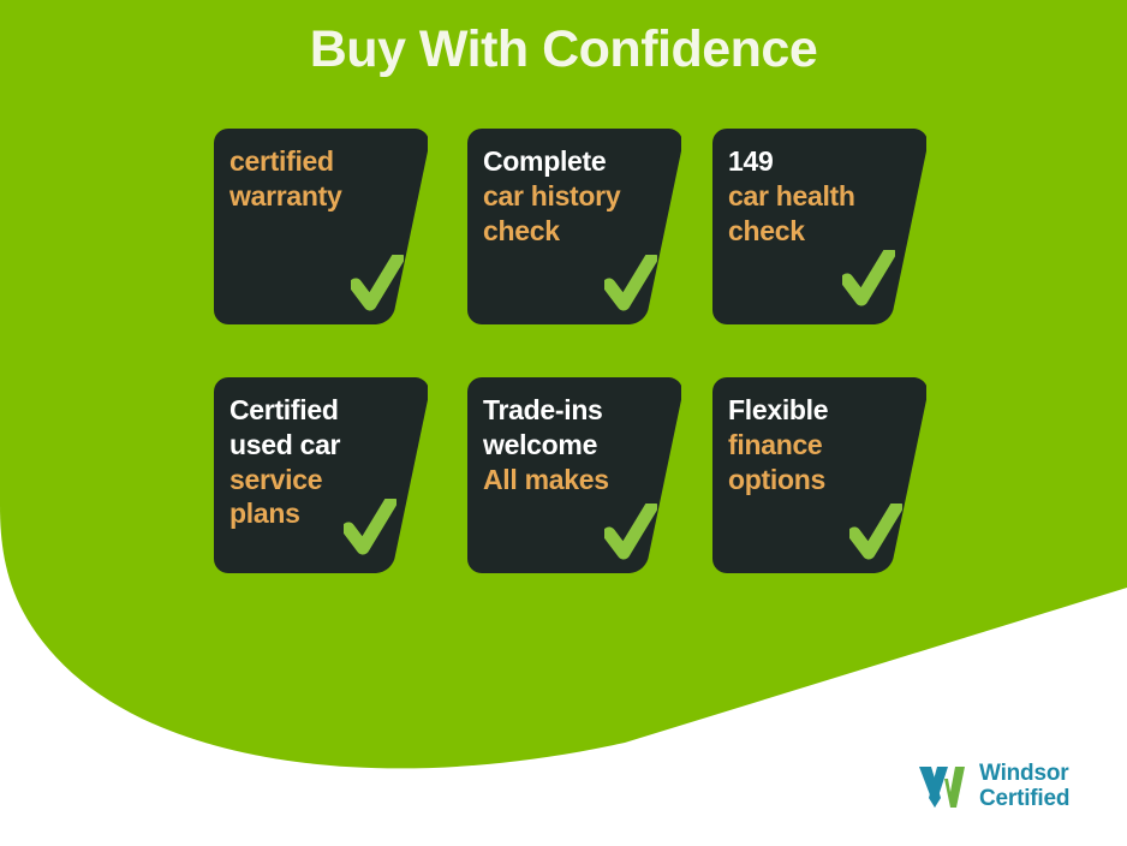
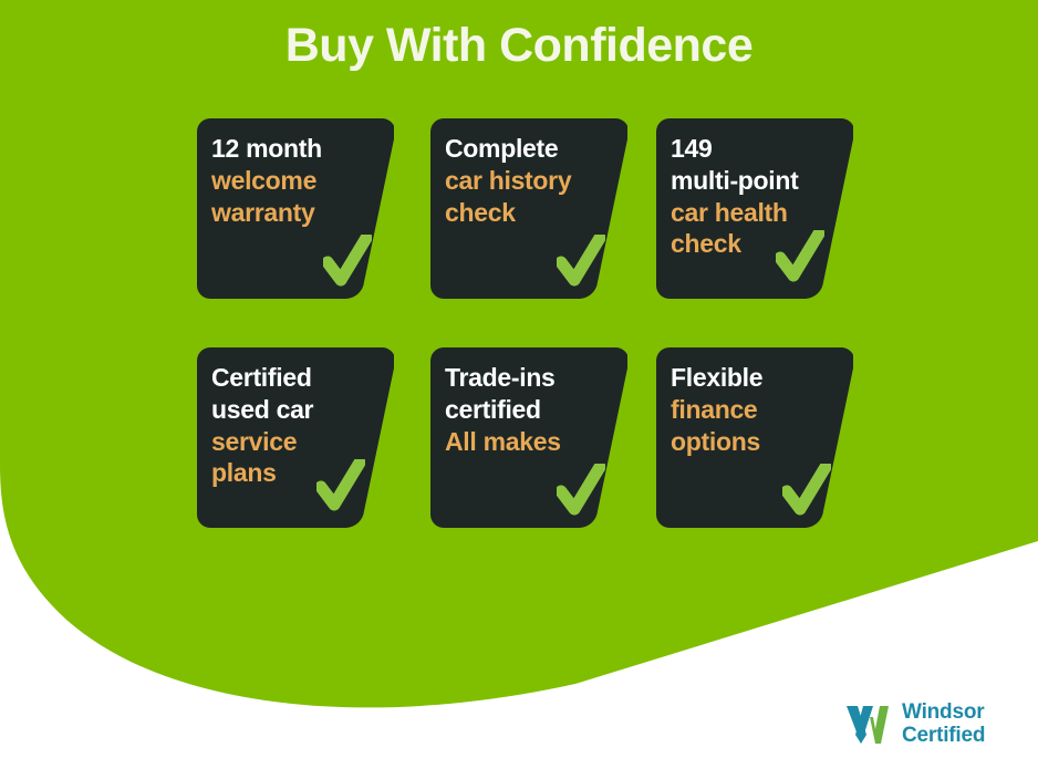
  Buy With Confidence
+ 12 month
- certified
+ welcome
  warranty
  Complete
  car history
  check
  149
+ multi-point
  car health
  check
  Certified
  used car
  service
  plans
  Trade-ins
- welcome
+ certified
  All makes
  Flexible
  finance
  options
  Windsor
  Certified
